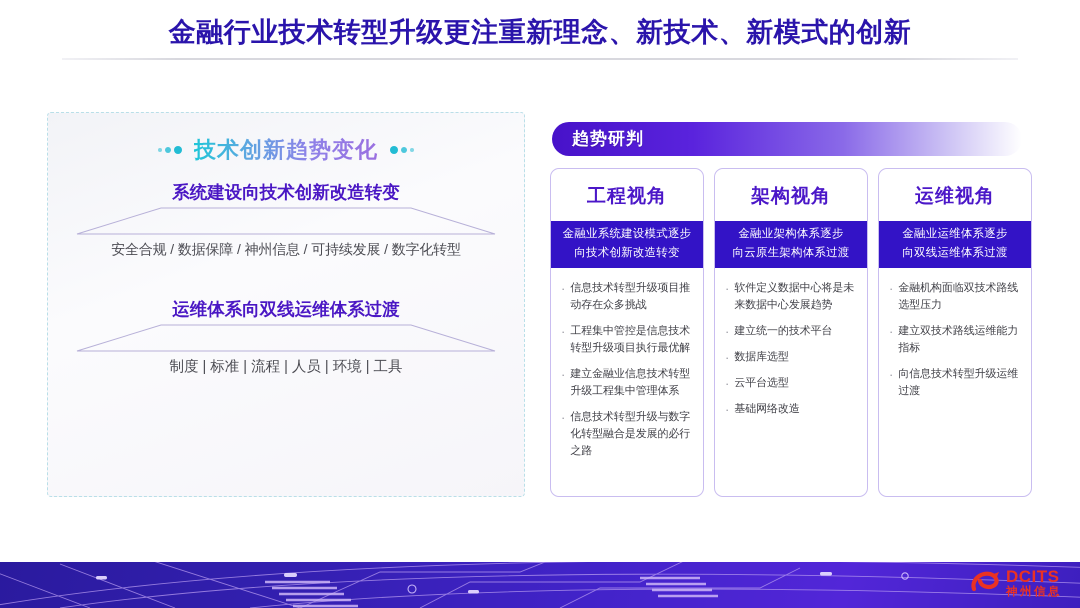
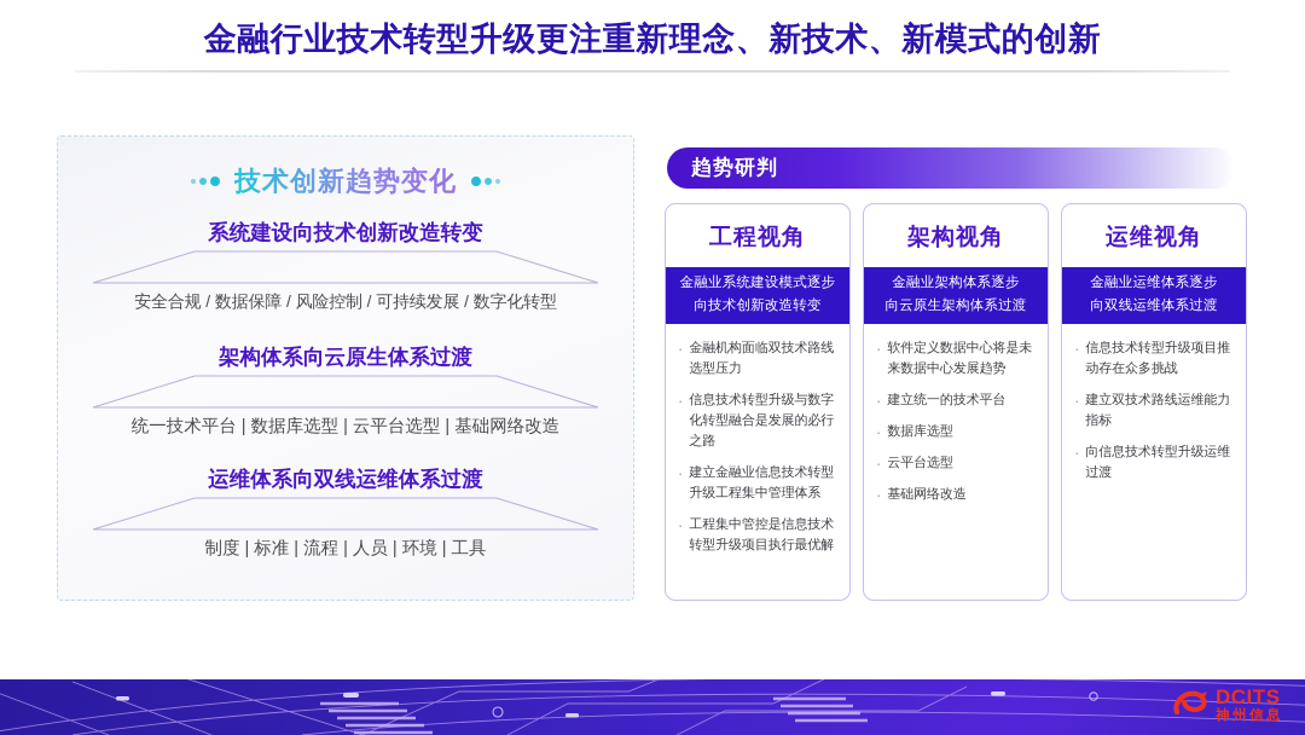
  金融行业技术转型升级更注重新理念、新技术、新模式的创新
  技术创新趋势变化
  系统建设向技术创新改造转变
- 安全合规 / 数据保障 / 神州信息 / 可持续发展 / 数字化转型
+ 安全合规 / 数据保障 / 风险控制 / 可持续发展 / 数字化转型
+ 架构体系向云原生体系过渡
+ 统一技术平台 | 数据库选型 | 云平台选型 | 基础网络改造
  运维体系向双线运维体系过渡
  制度 | 标准 | 流程 | 人员 | 环境 | 工具
  趋势研判
  工程视角
  金融业系统建设模式逐步
  向技术创新改造转变
  ·
- 信息技术转型升级项目推动存在众多挑战
+ 金融机构面临双技术路线选型压力
  ·
- 工程集中管控是信息技术转型升级项目执行最优解
+ 信息技术转型升级与数字化转型融合是发展的必行之路
  ·
  建立金融业信息技术转型升级工程集中管理体系
  ·
- 信息技术转型升级与数字化转型融合是发展的必行之路
+ 工程集中管控是信息技术转型升级项目执行最优解
  架构视角
  金融业架构体系逐步
  向云原生架构体系过渡
  ·
  软件定义数据中心将是未来数据中心发展趋势
  ·
  建立统一的技术平台
  ·
  数据库选型
  ·
  云平台选型
  ·
  基础网络改造
  运维视角
  金融业运维体系逐步
  向双线运维体系过渡
  ·
- 金融机构面临双技术路线选型压力
+ 信息技术转型升级项目推动存在众多挑战
  ·
  建立双技术路线运维能力指标
  ·
  向信息技术转型升级运维过渡
  DCITS
  神州信息
